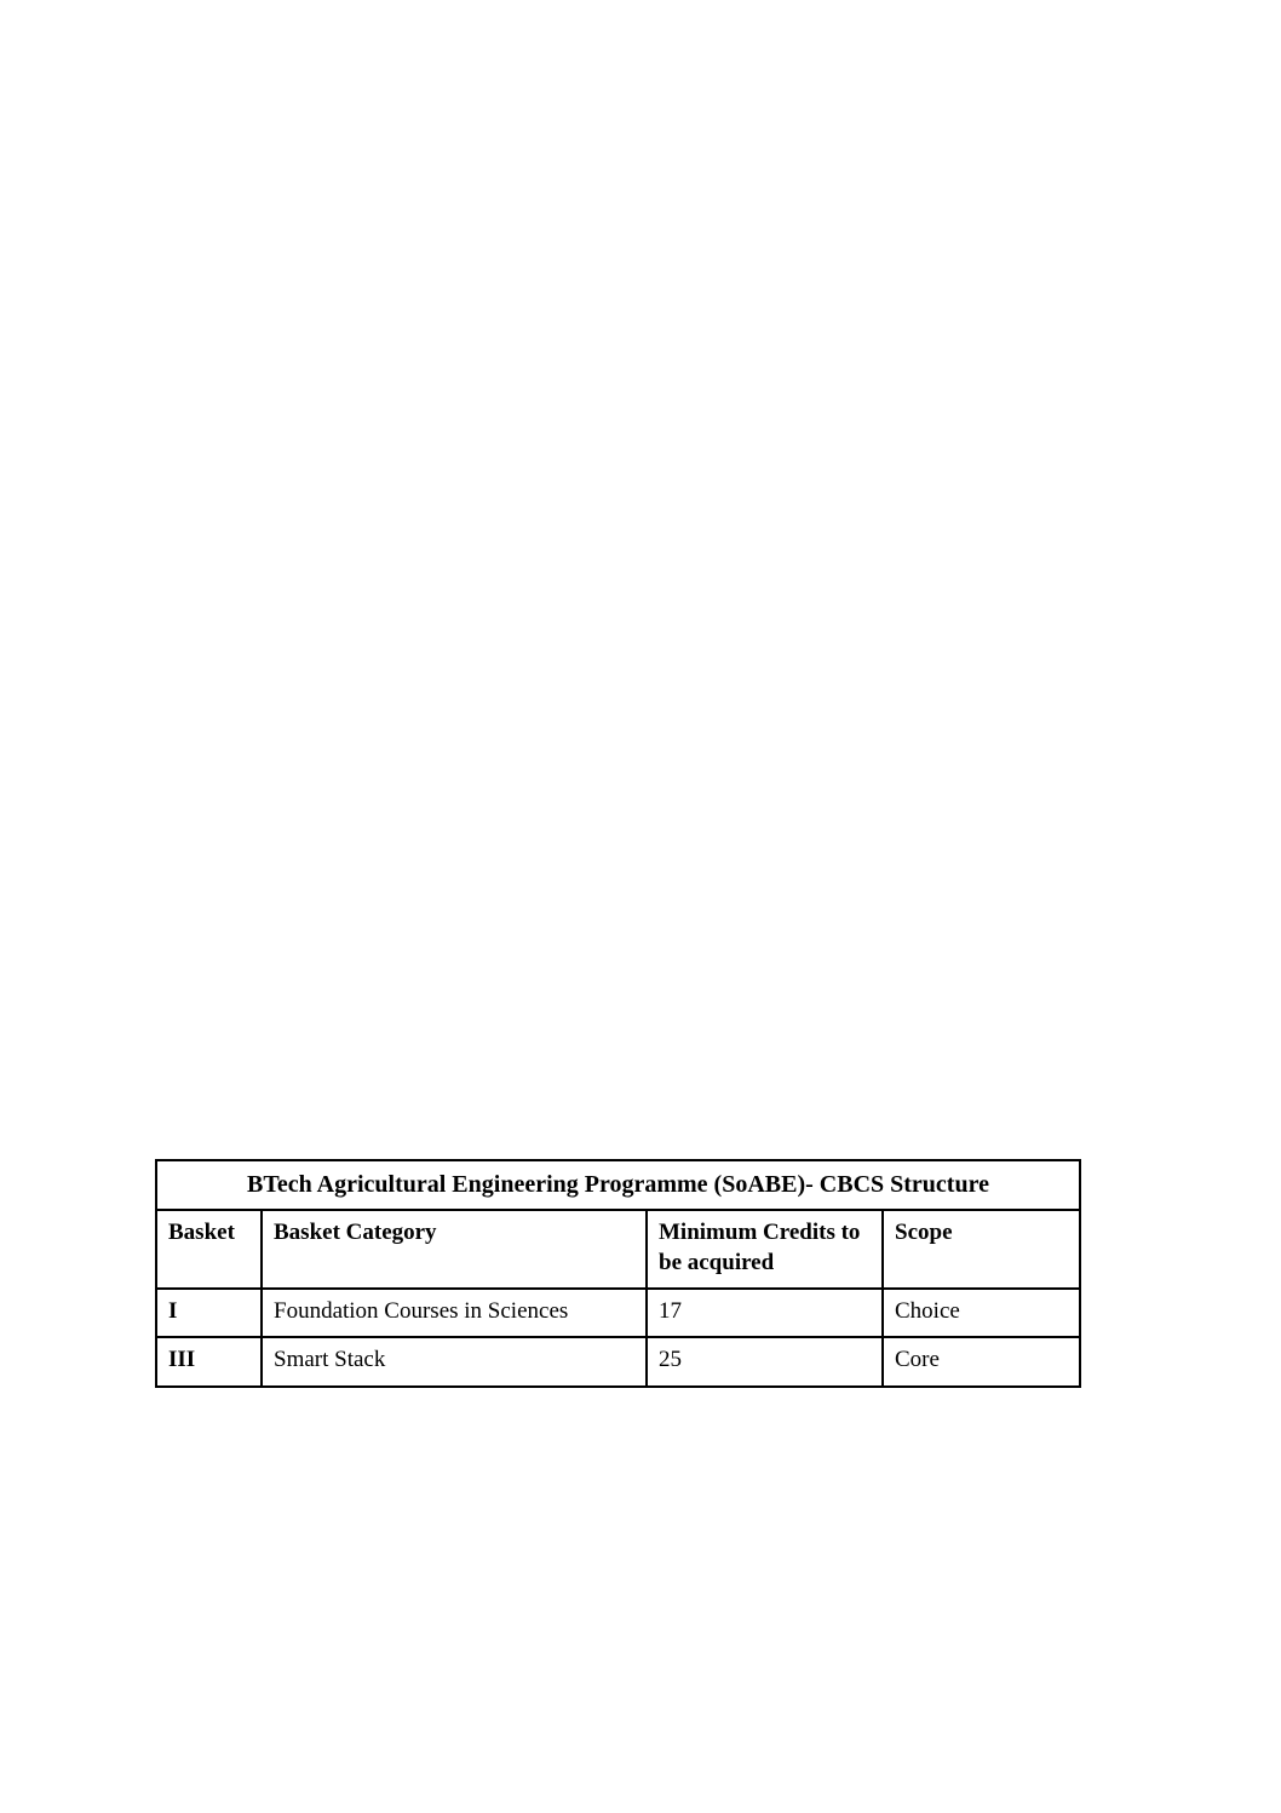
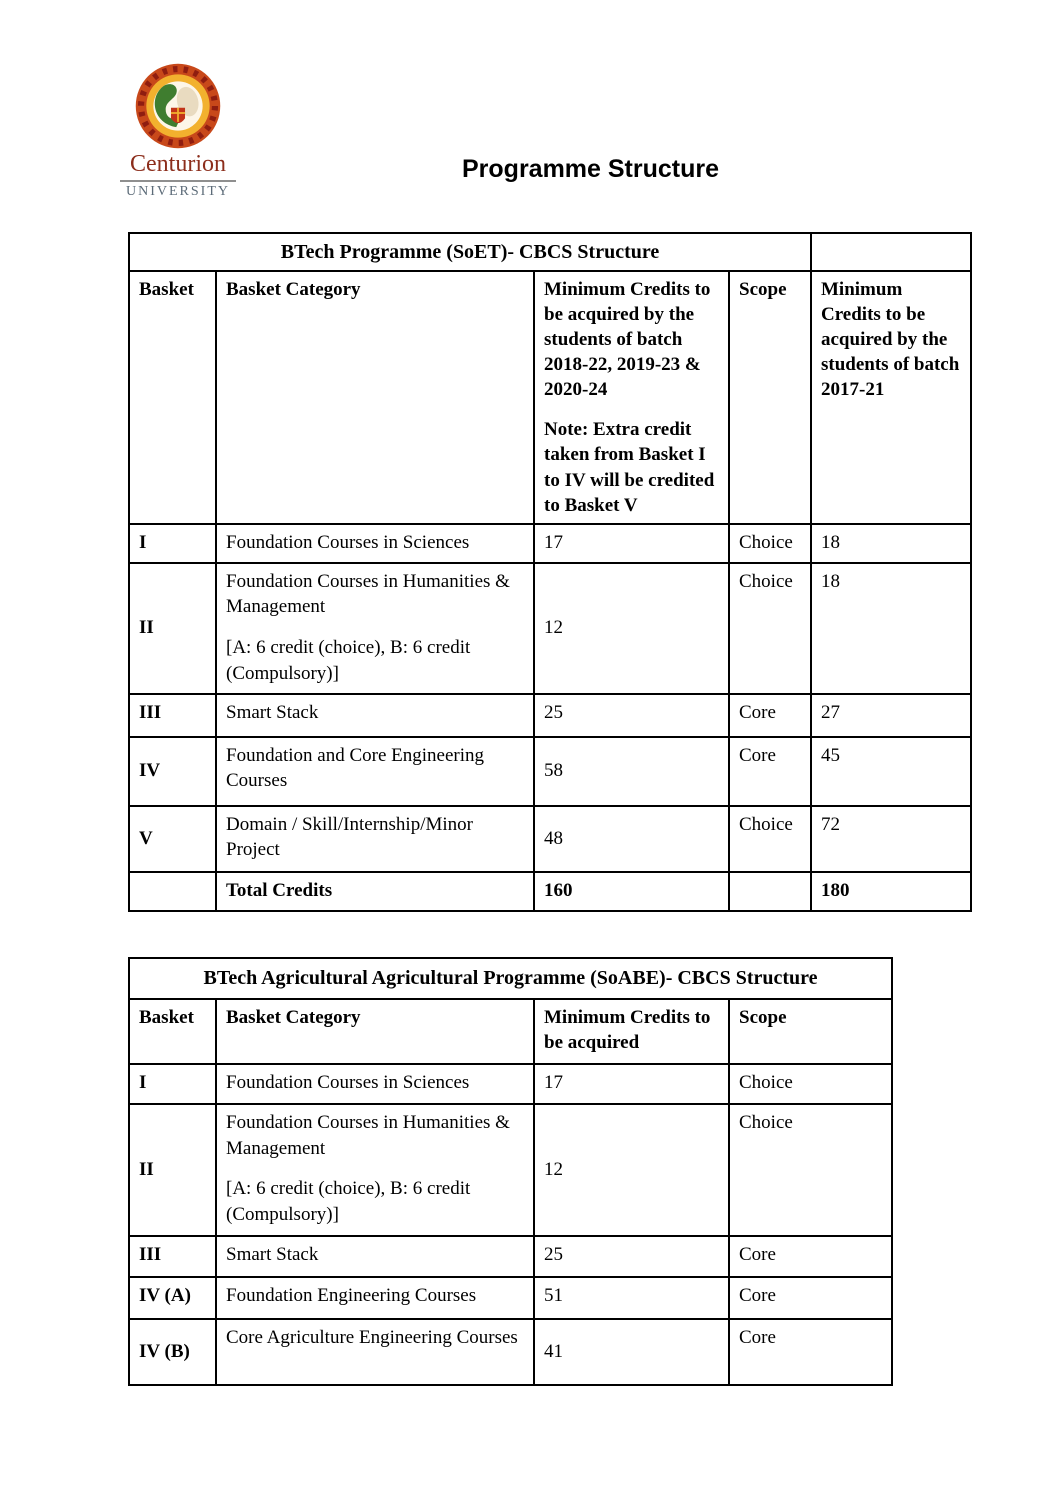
+ Centurion
+ UNIVERSITY
+ Programme Structure
+ BTech Programme (SoET)- CBCS Structure
+ Basket	Basket Category	Minimum Credits to be acquired by the students of batch 2018-22, 2019-23 & 2020-24 Note: Extra credit taken from Basket I to IV will be credited to Basket V	Scope	Minimum Credits to be acquired by the students of batch 2017-21
+ I	Foundation Courses in Sciences	17	Choice	18
+ II	Foundation Courses in Humanities & Management [A: 6 credit (choice), B: 6 credit (Compulsory)]	12	Choice	18
+ III	Smart Stack	25	Core	27
+ IV	Foundation and Core Engineering Courses	58	Core	45
+ V	Domain / Skill/Internship/Minor Project	48	Choice	72
+ 	Total Credits	160		180
- BTech Agricultural Engineering Programme (SoABE)- CBCS Structure
+ BTech Agricultural Agricultural Programme (SoABE)- CBCS Structure
  Basket	Basket Category	Minimum Credits to be acquired	Scope
  I	Foundation Courses in Sciences	17	Choice
+ II	Foundation Courses in Humanities & Management [A: 6 credit (choice), B: 6 credit (Compulsory)]	12	Choice
  III	Smart Stack	25	Core
+ IV (A)	Foundation Engineering Courses	51	Core
+ IV (B)	Core Agriculture Engineering Courses	41	Core
